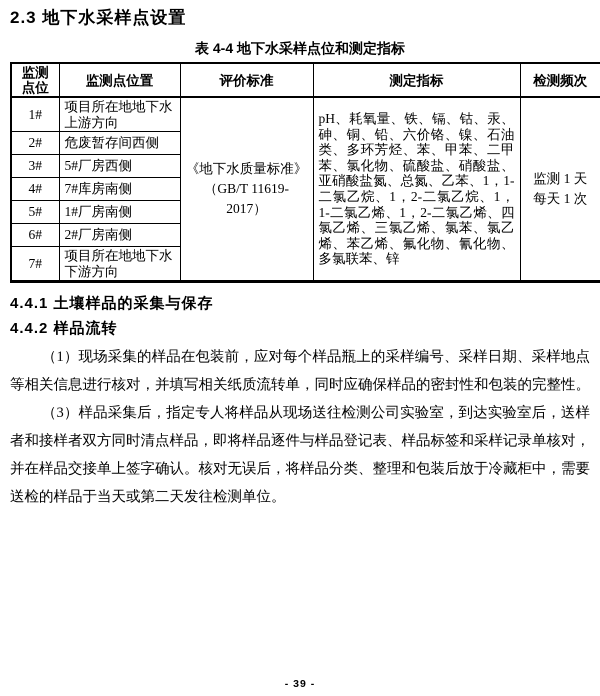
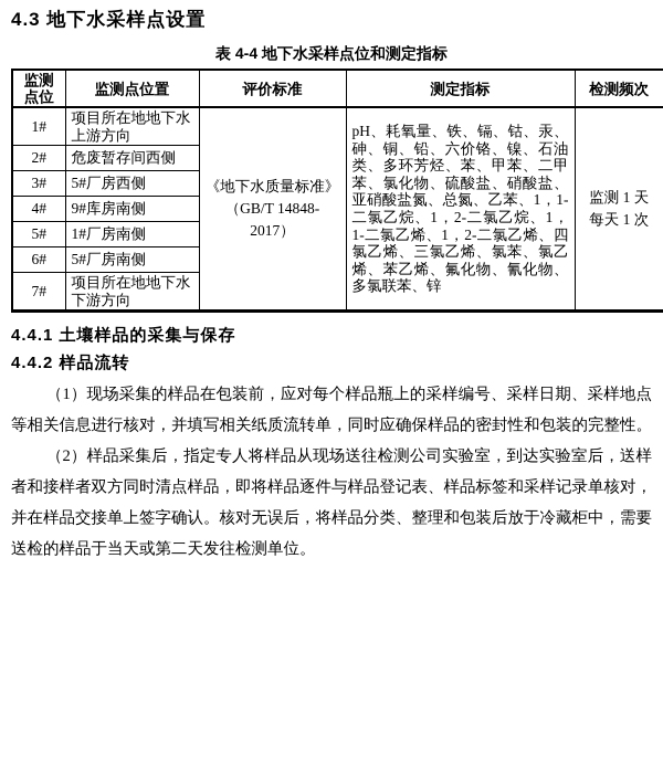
- 2.3 地下水采样点设置
+ 4.3 地下水采样点设置
  表 4-4 地下水采样点位和测定指标
  监测 点位	监测点位置	评价标准	测定指标	检测频次
- 1#	项目所在地地下水上游方向	《地下水质量标准》（GB/T 11619-2017）	pH、耗氧量、铁、镉、钴、汞、砷、铜、铅、六价铬、镍、石油类、多环芳烃、苯、甲苯、二甲苯、氯化物、硫酸盐、硝酸盐、亚硝酸盐氮、总氮、乙苯、1，1-二氯乙烷、1，2-二氯乙烷、1，1-二氯乙烯、1，2-二氯乙烯、四氯乙烯、三氯乙烯、氯苯、氯乙烯、苯乙烯、氟化物、氰化物、多氯联苯、锌	监测 1 天 每天 1 次
+ 1#	项目所在地地下水上游方向	《地下水质量标准》（GB/T 14848-2017）	pH、耗氧量、铁、镉、钴、汞、砷、铜、铅、六价铬、镍、石油类、多环芳烃、苯、甲苯、二甲苯、氯化物、硫酸盐、硝酸盐、亚硝酸盐氮、总氮、乙苯、1，1-二氯乙烷、1，2-二氯乙烷、1，1-二氯乙烯、1，2-二氯乙烯、四氯乙烯、三氯乙烯、氯苯、氯乙烯、苯乙烯、氟化物、氰化物、多氯联苯、锌	监测 1 天 每天 1 次
  2#	危废暂存间西侧
  3#	5#厂房西侧
- 4#	7#库房南侧
+ 4#	9#库房南侧
  5#	1#厂房南侧
- 6#	2#厂房南侧
+ 6#	5#厂房南侧
  7#	项目所在地地下水下游方向
  4.4.1 土壤样品的采集与保存
  4.4.2 样品流转
  （1）现场采集的样品在包装前，应对每个样品瓶上的采样编号、采样日期、采样地点等相关信息进行核对，并填写相关纸质流转单，同时应确保样品的密封性和包装的完整性。
- （3）样品采集后，指定专人将样品从现场送往检测公司实验室，到达实验室后，送样者和接样者双方同时清点样品，即将样品逐件与样品登记表、样品标签和采样记录单核对，并在样品交接单上签字确认。核对无误后，将样品分类、整理和包装后放于冷藏柜中，需要送检的样品于当天或第二天发往检测单位。
+ （2）样品采集后，指定专人将样品从现场送往检测公司实验室，到达实验室后，送样者和接样者双方同时清点样品，即将样品逐件与样品登记表、样品标签和采样记录单核对，并在样品交接单上签字确认。核对无误后，将样品分类、整理和包装后放于冷藏柜中，需要送检的样品于当天或第二天发往检测单位。
- - 39 -
